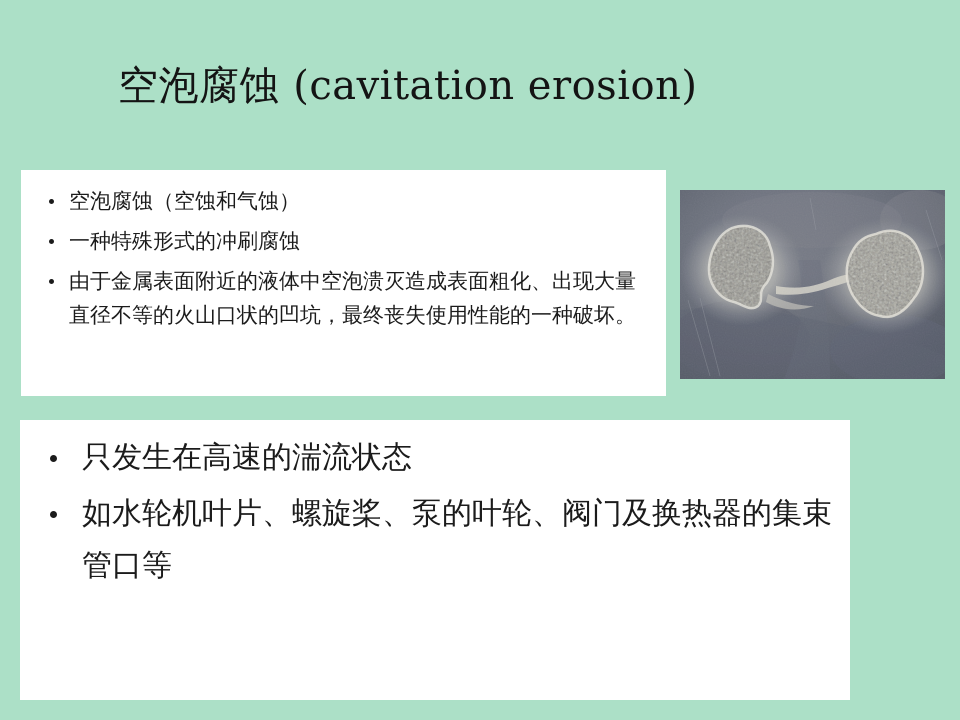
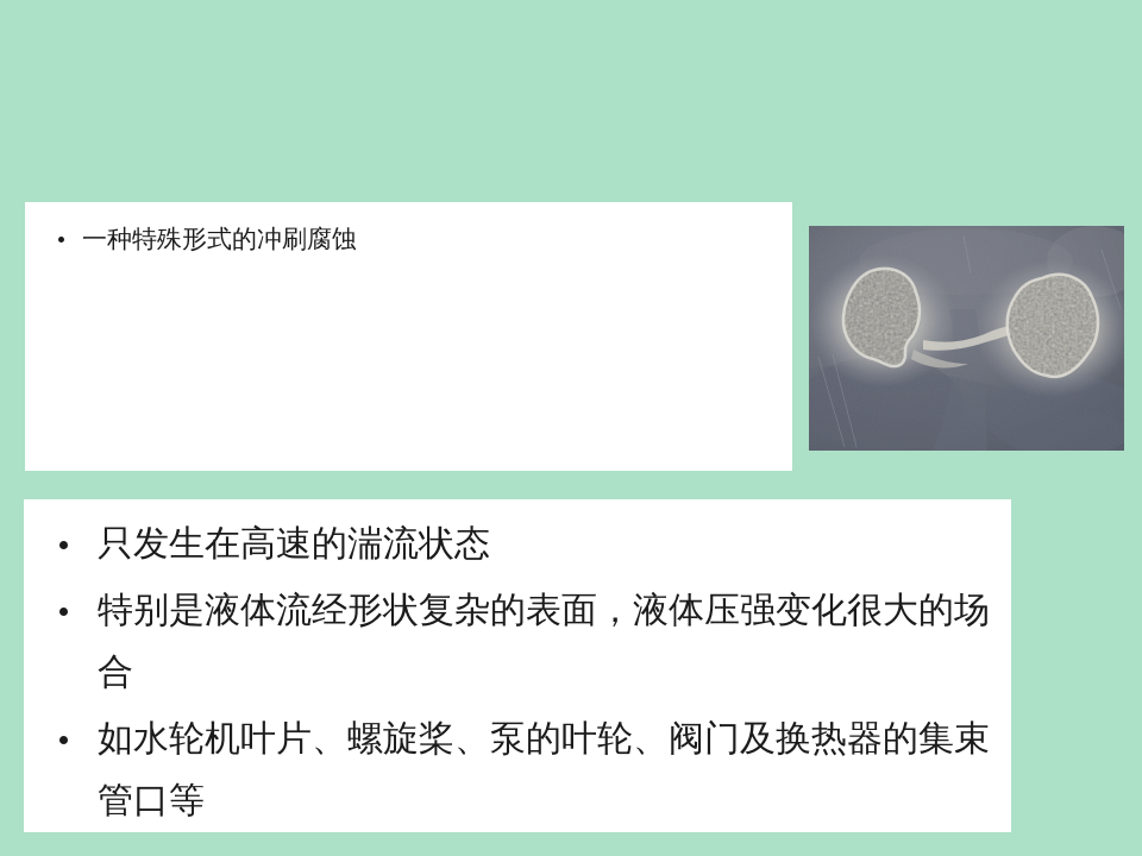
- 空泡腐蚀 (cavitation erosion)
- 空泡腐蚀（空蚀和气蚀）
  一种特殊形式的冲刷腐蚀
- 由于金属表面附近的液体中空泡溃灭造成表面粗化、出现大量直径不等的火山口状的凹坑，最终丧失使用性能的一种破坏。
  只发生在高速的湍流状态
+ 特别是液体流经形状复杂的表面，液体压强变化很大的场合
  如水轮机叶片、螺旋桨、泵的叶轮、阀门及换热器的集束管口等
